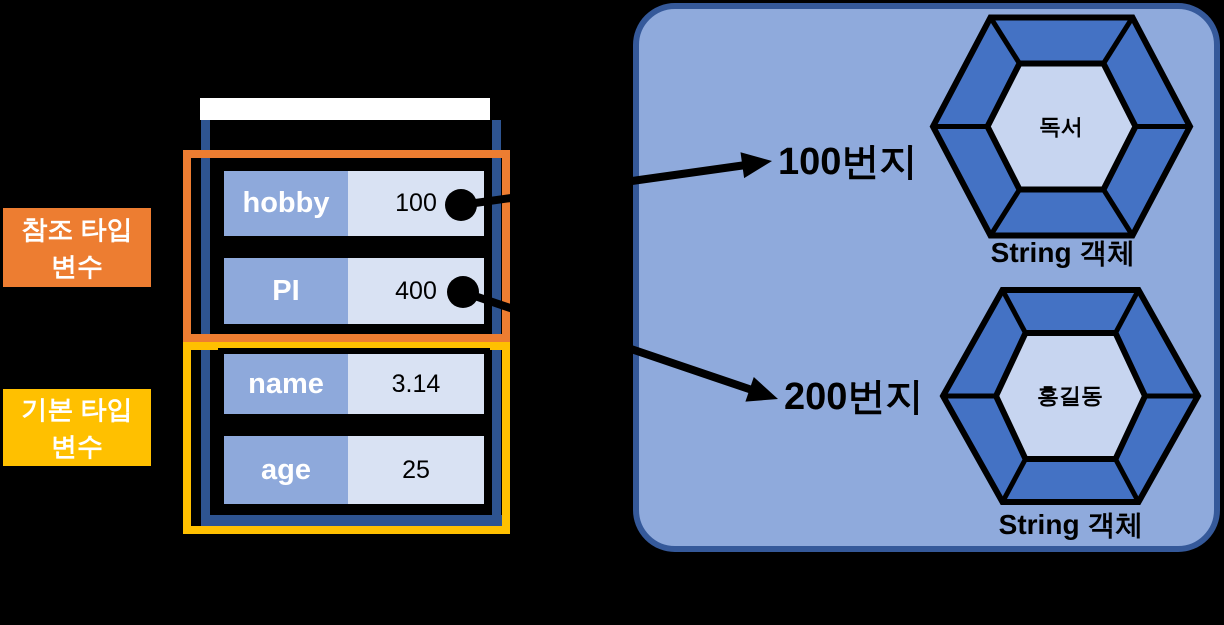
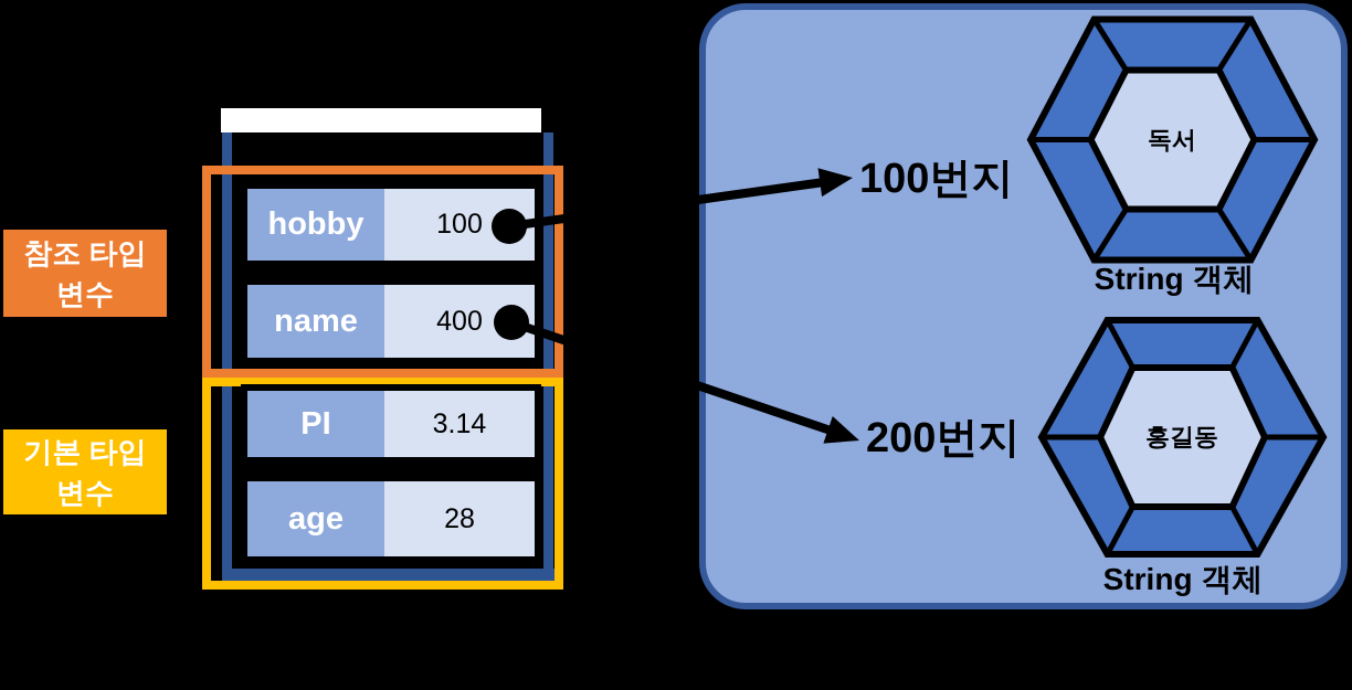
  참조 타입
  변수
  기본 타입
  변수
  hobby
  100
- PI
+ name
  400
- name
+ PI
  3.14
  age
- 25
+ 28
  100번지
  200번지
  독서
  홍길동
  String 객체
  String 객체
